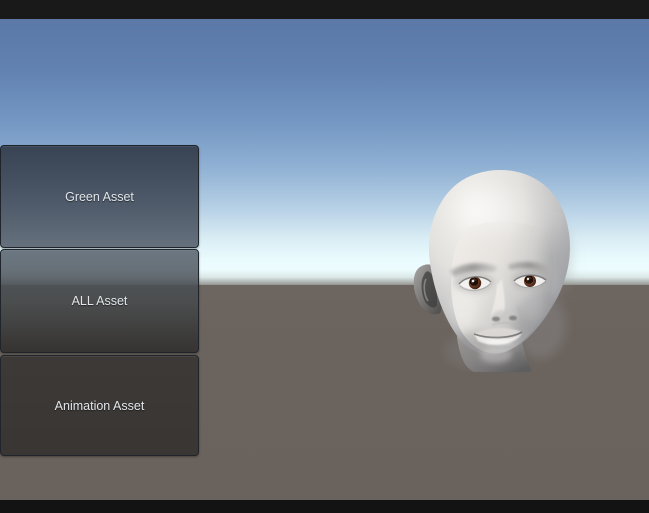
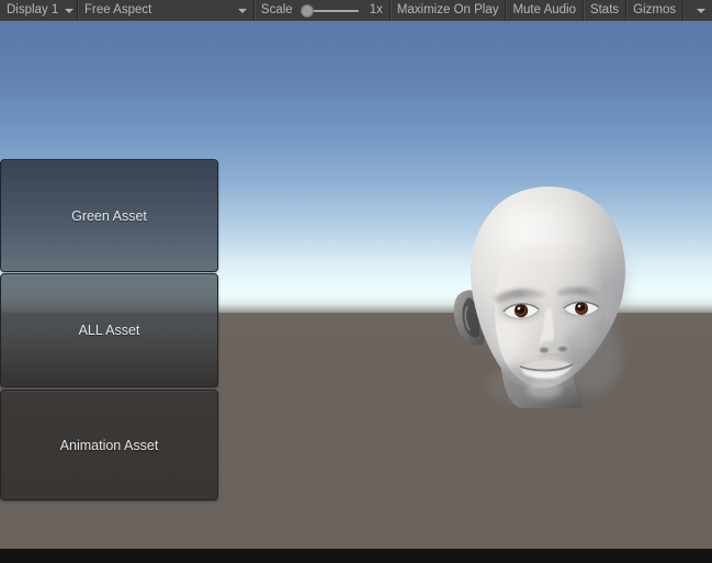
+ Display 1
+ Free Aspect
+ Scale
+ 1x
+ Maximize On Play
+ Mute Audio
+ Stats
+ Gizmos
  Green Asset
  ALL Asset
  Animation Asset
